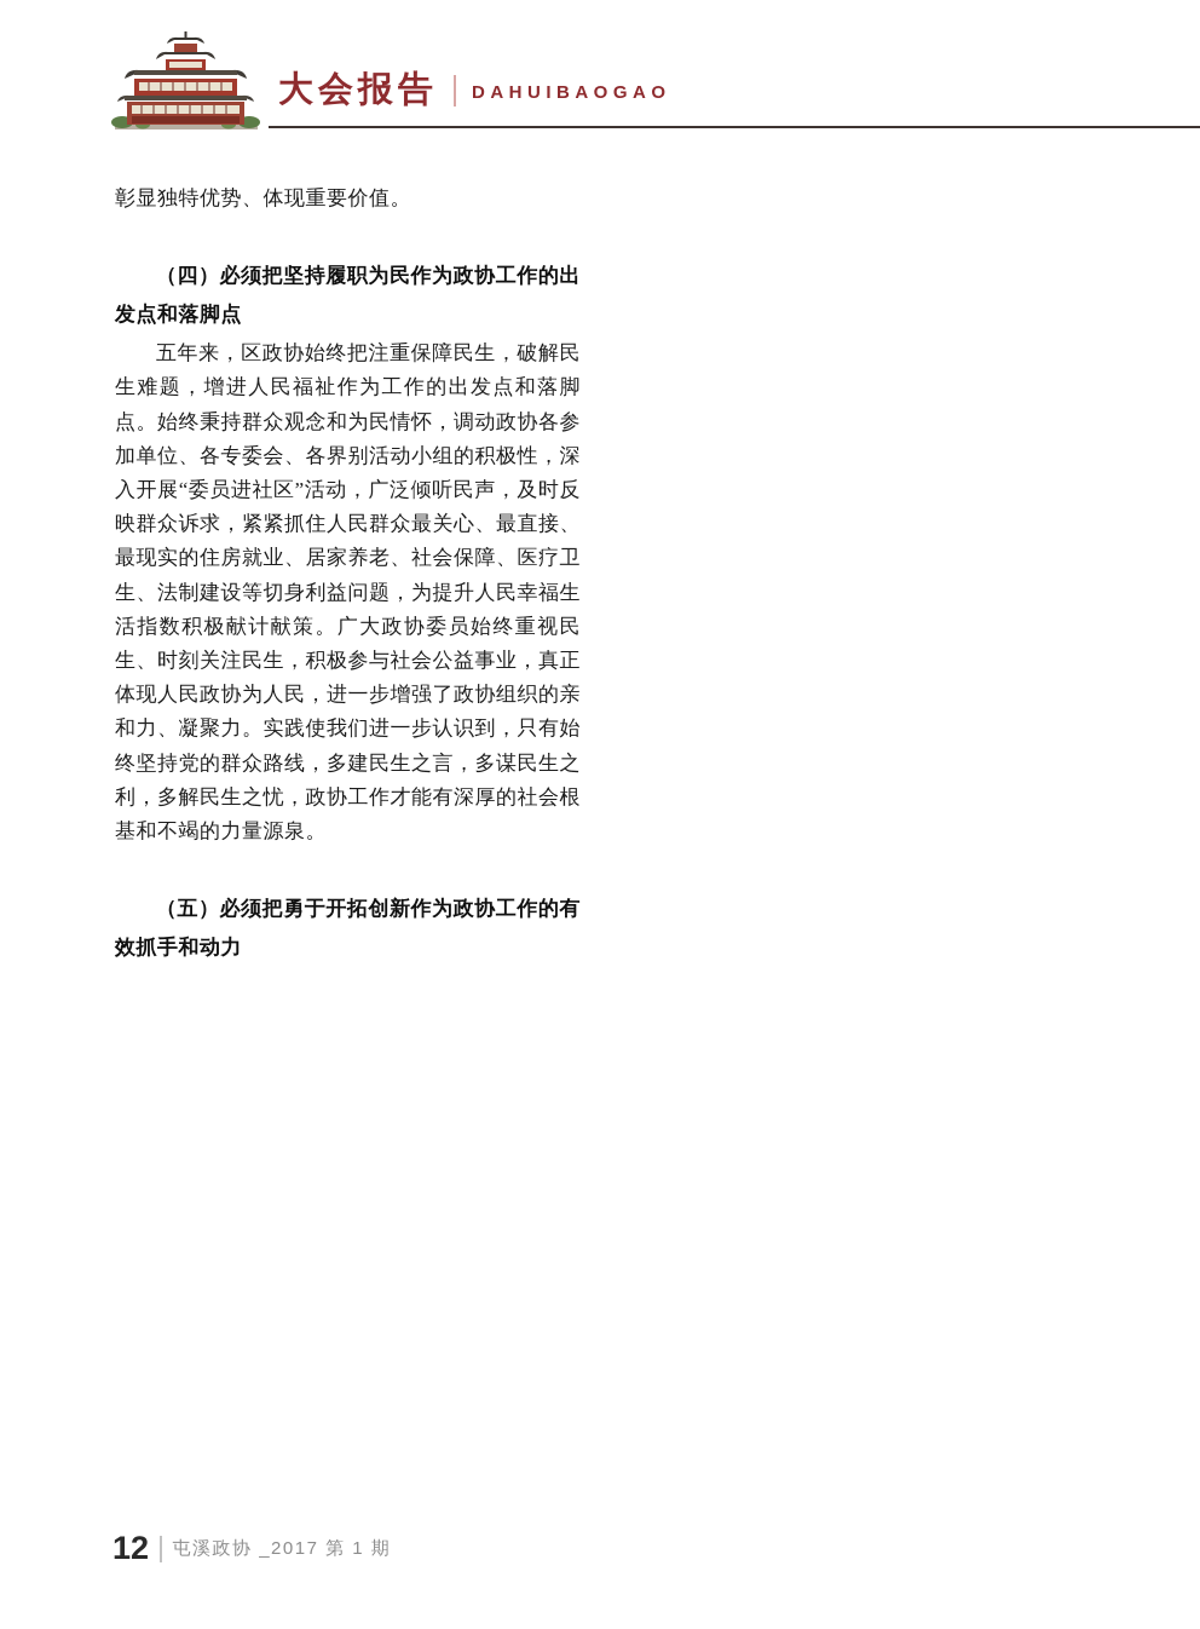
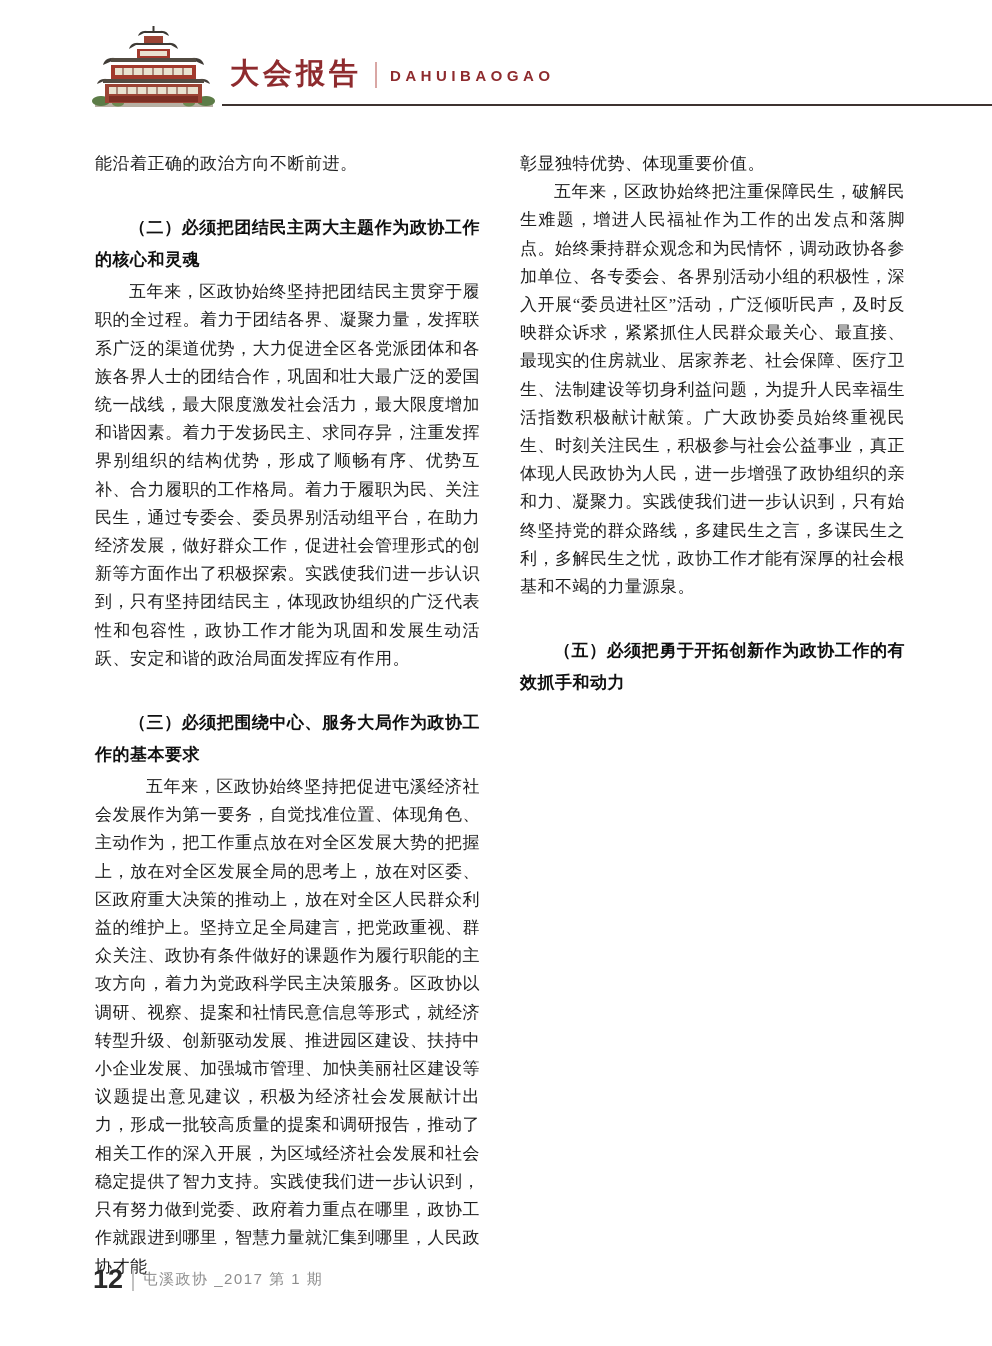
  大会报告
  DAHUIBAOGAO
+ 能沿着正确的政治方向不断前进。
+ （二）必须把团结民主两大主题作为政协工作的核心和灵魂
+ 五年来，区政协始终坚持把团结民主贯穿于履职的全过程。着力于团结各界、凝聚力量，发挥联系广泛的渠道优势，大力促进全区各党派团体和各族各界人士的团结合作，巩固和壮大最广泛的爱国统一战线，最大限度激发社会活力，最大限度增加和谐因素。着力于发扬民主、求同存异，注重发挥界别组织的结构优势，形成了顺畅有序、优势互补、合力履职的工作格局。着力于履职为民、关注民生，通过专委会、委员界别活动组平台，在助力经济发展，做好群众工作，促进社会管理形式的创新等方面作出了积极探索。实践使我们进一步认识到，只有坚持团结民主，体现政协组织的广泛代表性和包容性，政协工作才能为巩固和发展生动活跃、安定和谐的政治局面发挥应有作用。
+ （三）必须把围绕中心、服务大局作为政协工作的基本要求
+ 五年来，区政协始终坚持把促进屯溪经济社会发展作为第一要务，自觉找准位置、体现角色、主动作为，把工作重点放在对全区发展大势的把握上，放在对全区发展全局的思考上，放在对区委、区政府重大决策的推动上，放在对全区人民群众利益的维护上。坚持立足全局建言，把党政重视、群众关注、政协有条件做好的课题作为履行职能的主攻方向，着力为党政科学民主决策服务。区政协以调研、视察、提案和社情民意信息等形式，就经济转型升级、创新驱动发展、推进园区建设、扶持中小企业发展、加强城市管理、加快美丽社区建设等议题提出意见建议，积极为经济社会发展献计出力，形成一批较高质量的提案和调研报告，推动了相关工作的深入开展，为区域经济社会发展和社会稳定提供了智力支持。实践使我们进一步认识到，只有努力做到党委、政府着力重点在哪里，政协工作就跟进到哪里，智慧力量就汇集到哪里，人民政协才能
  彰显独特优势、体现重要价值。
- （四）必须把坚持履职为民作为政协工作的出发点和落脚点
  五年来，区政协始终把注重保障民生，破解民生难题，增进人民福祉作为工作的出发点和落脚点。始终秉持群众观念和为民情怀，调动政协各参加单位、各专委会、各界别活动小组的积极性，深入开展“委员进社区”活动，广泛倾听民声，及时反映群众诉求，紧紧抓住人民群众最关心、最直接、最现实的住房就业、居家养老、社会保障、医疗卫生、法制建设等切身利益问题，为提升人民幸福生活指数积极献计献策。广大政协委员始终重视民生、时刻关注民生，积极参与社会公益事业，真正体现人民政协为人民，进一步增强了政协组织的亲和力、凝聚力。实践使我们进一步认识到，只有始终坚持党的群众路线，多建民生之言，多谋民生之利，多解民生之忧，政协工作才能有深厚的社会根基和不竭的力量源泉。
  （五）必须把勇于开拓创新作为政协工作的有效抓手和动力
  12
  屯溪政协 _2017 第 1 期
